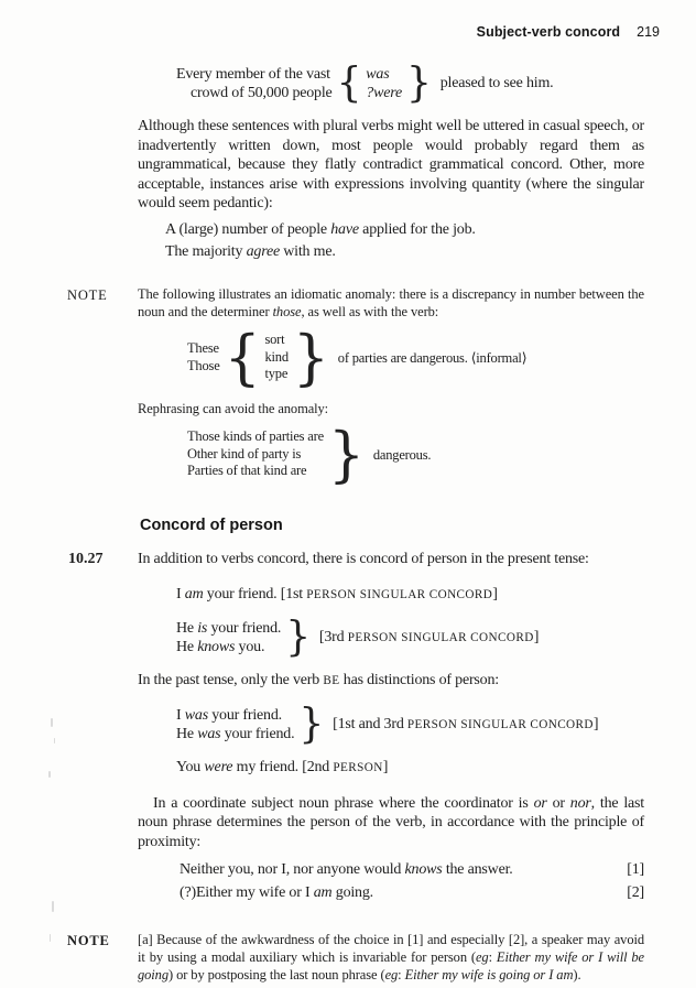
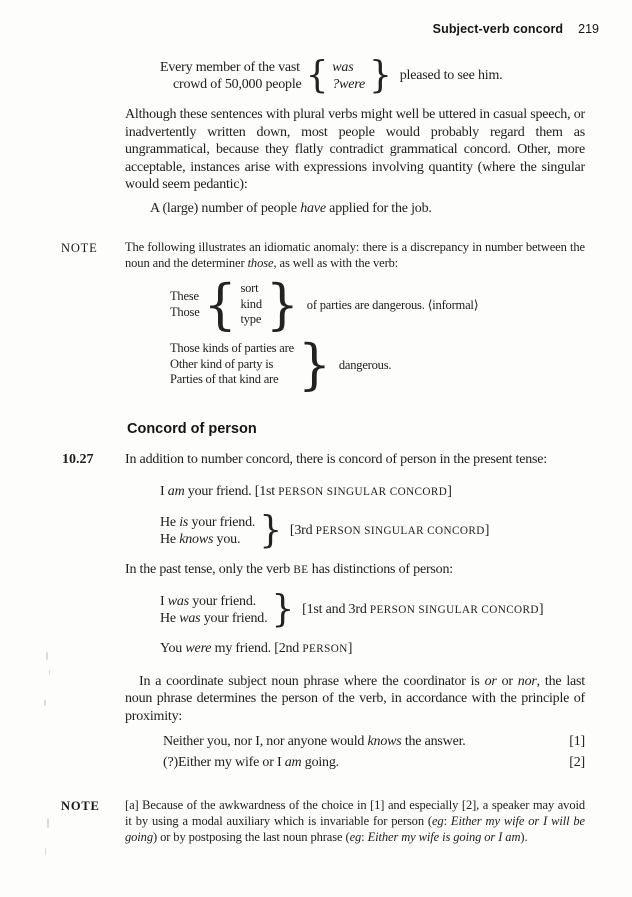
  Subject-verb concord 219
  Every member of the vast
  crowd of 50,000 people
  {
  was
  ?were
  }
  pleased to see him.
  Although these sentences with plural verbs might well be uttered in casual speech, or inadvertently written down, most people would probably regard them as ungrammatical, because they flatly contradict grammatical concord. Other, more acceptable, instances arise with expressions involving quantity (where the singular would seem pedantic):
  A (large) number of people have applied for the job.
- The majority agree with me.
  NOTE
  The following illustrates an idiomatic anomaly: there is a discrepancy in number between the noun and the determiner those, as well as with the verb:
  These
  Those
  {
  sort
  kind
  type
  }
  of parties are dangerous. ⟨informal⟩
- Rephrasing can avoid the anomaly:
  Those kinds of parties are
  Other kind of party is
  Parties of that kind are
  }
  dangerous.
  Concord of person
  10.27
- In addition to verbs concord, there is concord of person in the present tense:
+ In addition to number concord, there is concord of person in the present tense:
  I am your friend. [1st PERSON SINGULAR CONCORD]
  He is your friend.
  He knows you.
  }
  [3rd PERSON SINGULAR CONCORD]
  In the past tense, only the verb BE has distinctions of person:
  I was your friend.
  He was your friend.
  }
  [1st and 3rd PERSON SINGULAR CONCORD]
  You were my friend. [2nd PERSON]
  In a coordinate subject noun phrase where the coordinator is or or nor, the last noun phrase determines the person of the verb, in accordance with the principle of proximity:
  Neither you, nor I, nor anyone would knows the answer.
  [1]
  (?)Either my wife or I am going.
  [2]
  NOTE
  [a] Because of the awkwardness of the choice in [1] and especially [2], a speaker may avoid it by using a modal auxiliary which is invariable for person (eg: Either my wife or I will be going) or by postposing the last noun phrase (eg: Either my wife is going or I am).
